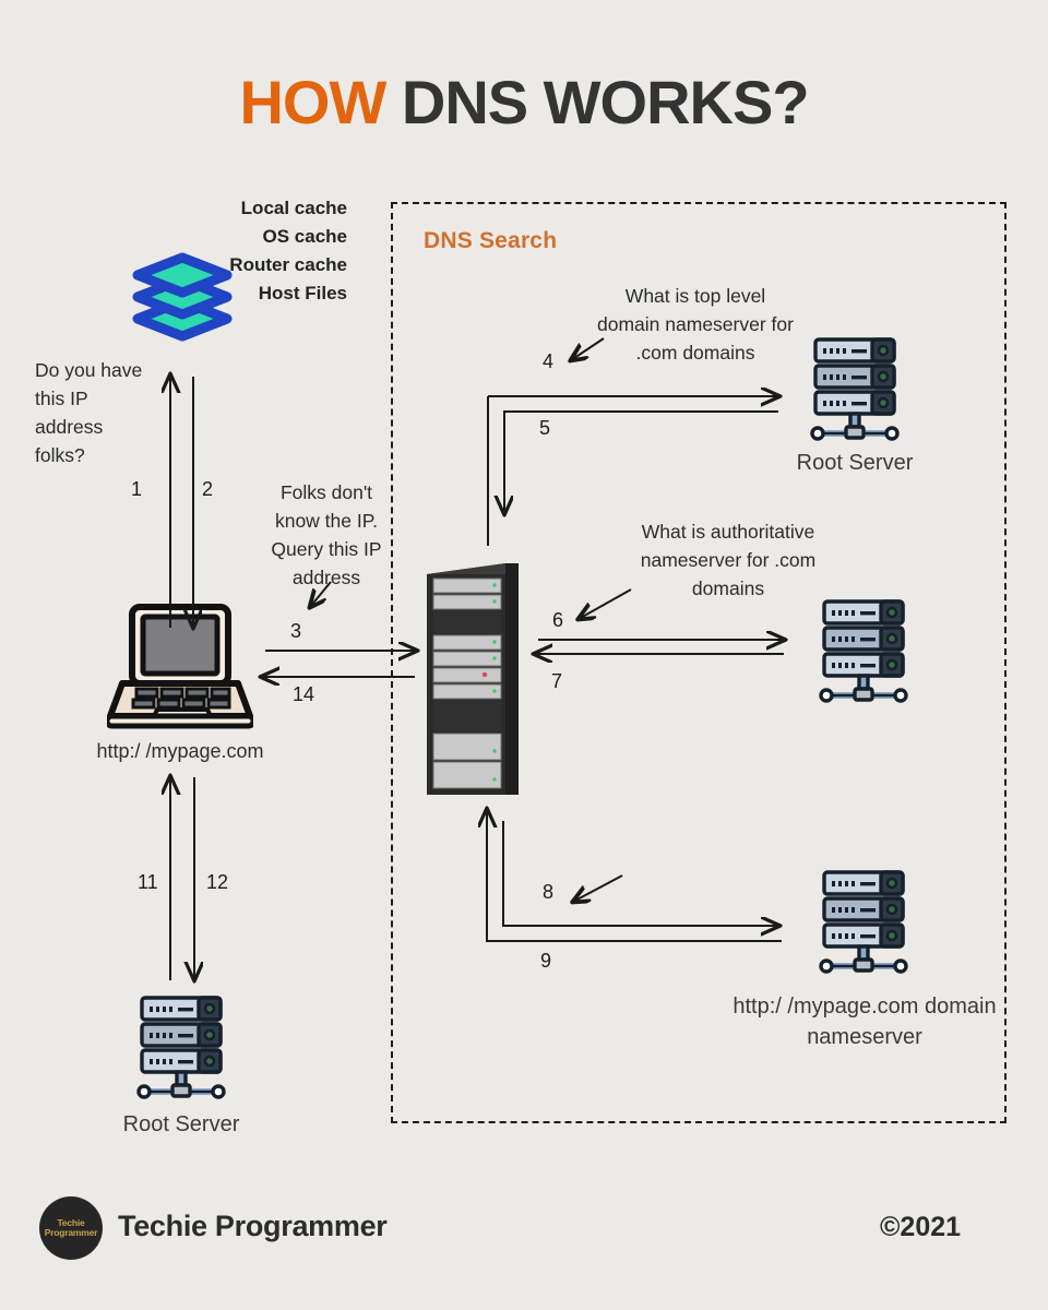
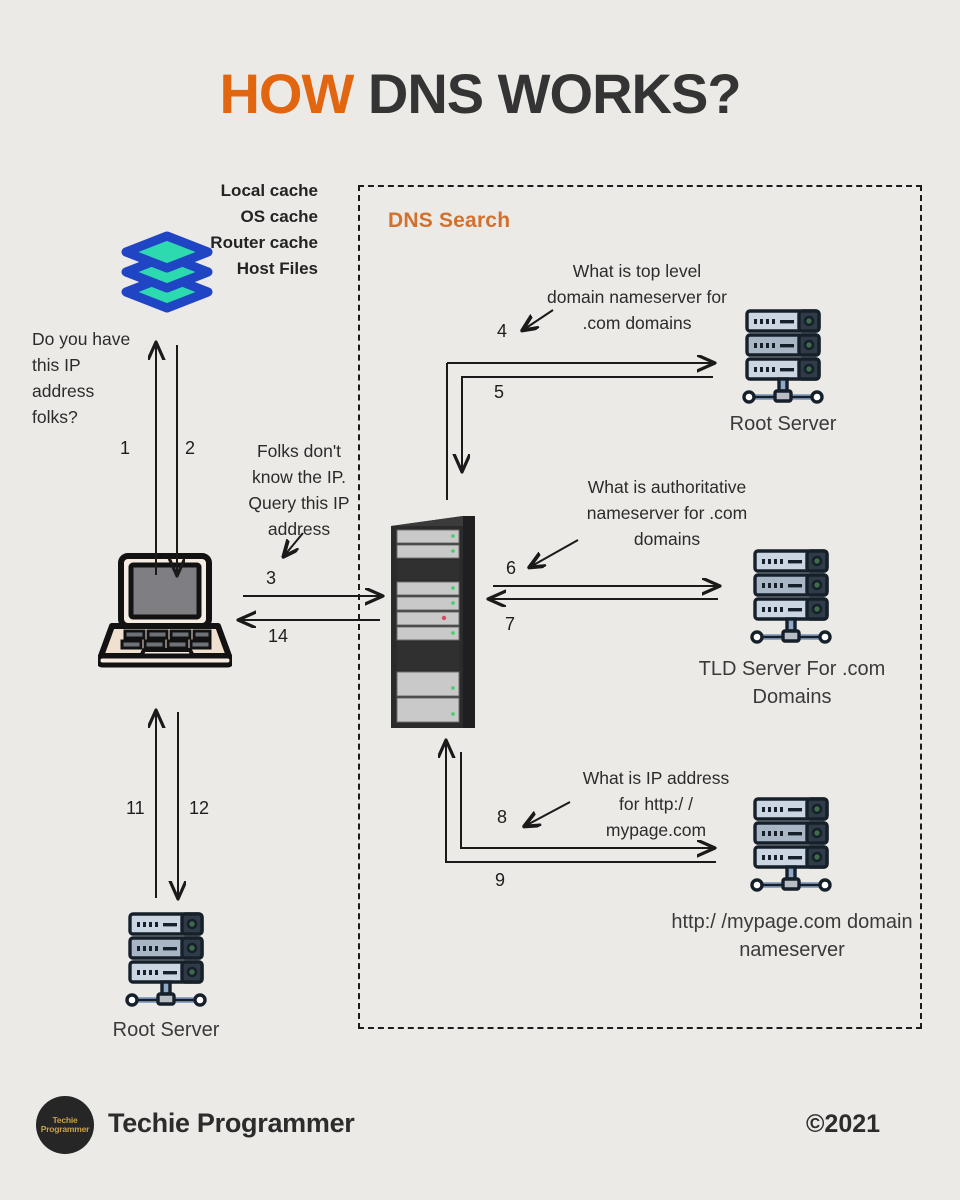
  HOW DNS WORKS?
  DNS Search
  Local cache
  OS cache
  Router cache
  Host Files
  Do you have
  this IP
  address
  folks?
  Folks don't
  know the IP.
  Query this IP
  address
- http:/ /mypage.com
  What is top level
  domain nameserver for
  .com domains
  Root Server
  What is authoritative
  nameserver for .com
  domains
+ TLD Server For .com Domains
+ What is IP address
+ for http:/ /
+ mypage.com
  http:/ /mypage.com domain nameserver
  Root Server
  1
  2
  3
  4
  5
  6
  7
  8
  9
  14
  11
  12
  Techie
  Programmer
  Techie Programmer
  ©2021
